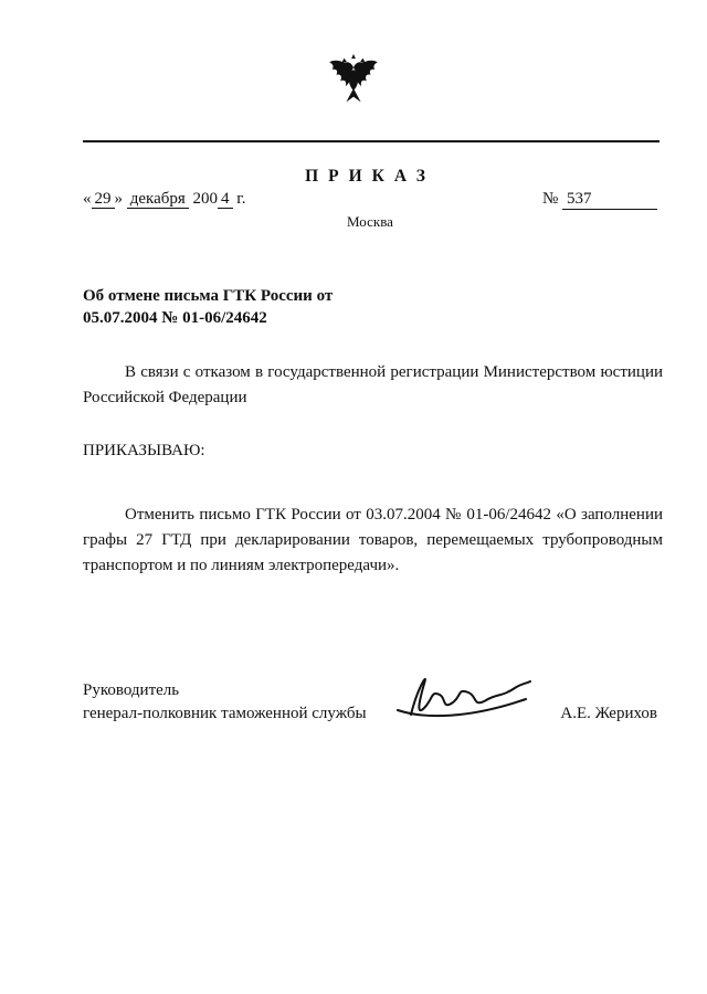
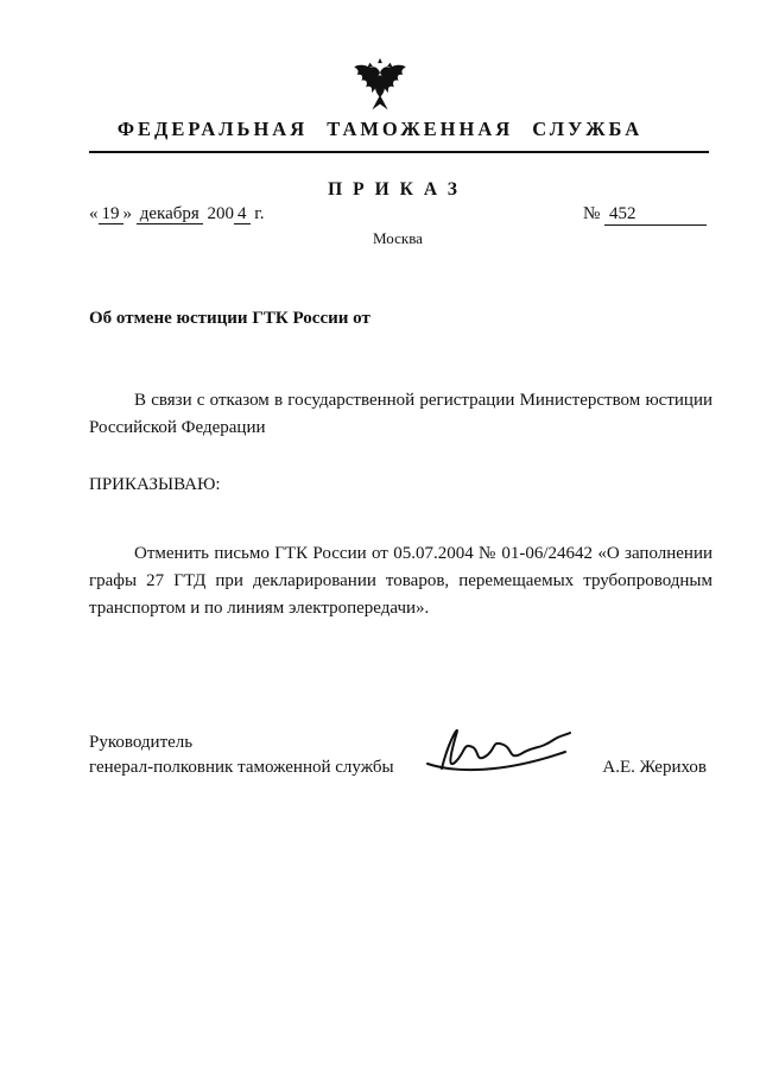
+ ФЕДЕРАЛЬНАЯ ТАМОЖЕННАЯ СЛУЖБА
  ПРИКАЗ
- « 29 » декабря 200 4 г.
+ « 19 » декабря 200 4 г.
- № 537
+ № 452
  Москва
- Об отмене письма ГТК России от
+ Об отмене юстиции ГТК России от
- 05.07.2004 № 01-06/24642
  В связи с отказом в государственной регистрации Министерством юстиции Российской Федерации
  ПРИКАЗЫВАЮ:
- Отменить письмо ГТК России от 03.07.2004 № 01-06/24642 «О заполнении графы 27 ГТД при декларировании товаров, перемещаемых трубопроводным транспортом и по линиям электропередачи».
+ Отменить письмо ГТК России от 05.07.2004 № 01-06/24642 «О заполнении графы 27 ГТД при декларировании товаров, перемещаемых трубопроводным транспортом и по линиям электропередачи».
  Руководитель
  генерал-полковник таможенной службы
  А.Е. Жерихов
